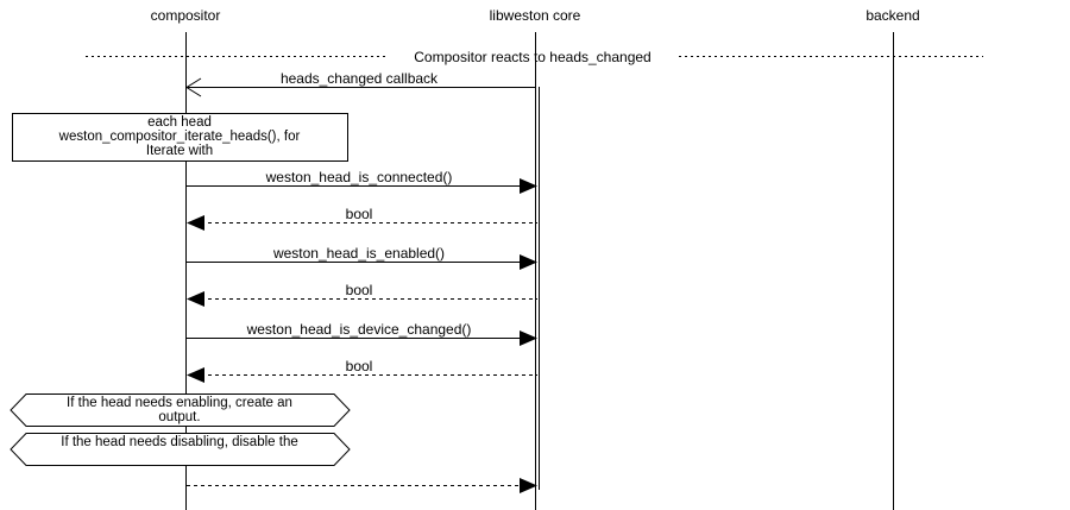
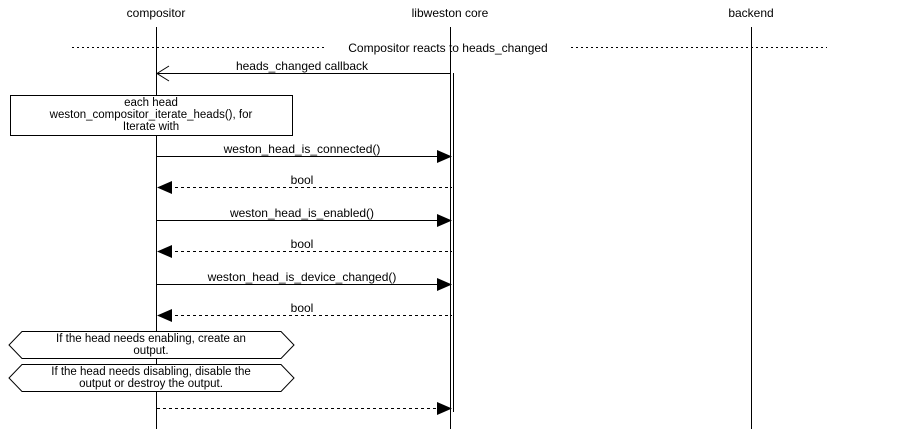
  compositor
  libweston core
  backend
  Compositor reacts to heads_changed
  heads_changed callback
  each head
  weston_compositor_iterate_heads(), for
  Iterate with
  weston_head_is_connected()
  bool
  weston_head_is_enabled()
  bool
  weston_head_is_device_changed()
  bool
  If the head needs enabling, create an
  output.
  If the head needs disabling, disable the
+ output or destroy the output.
